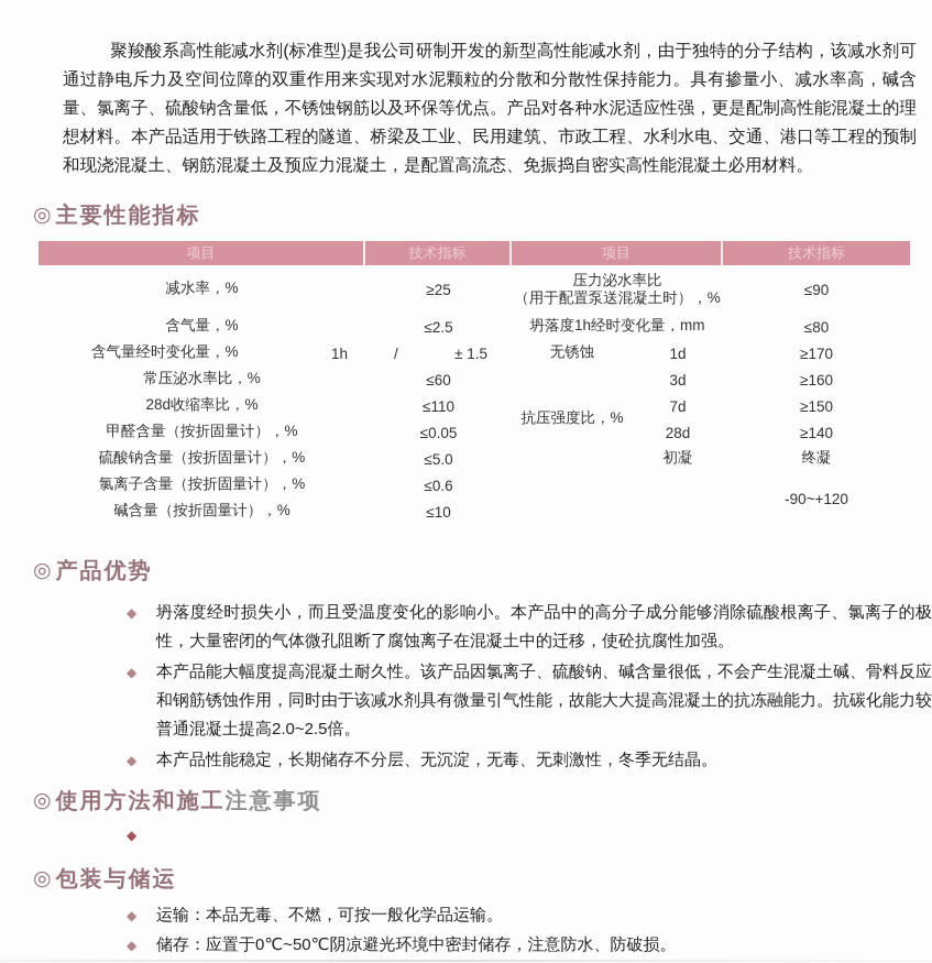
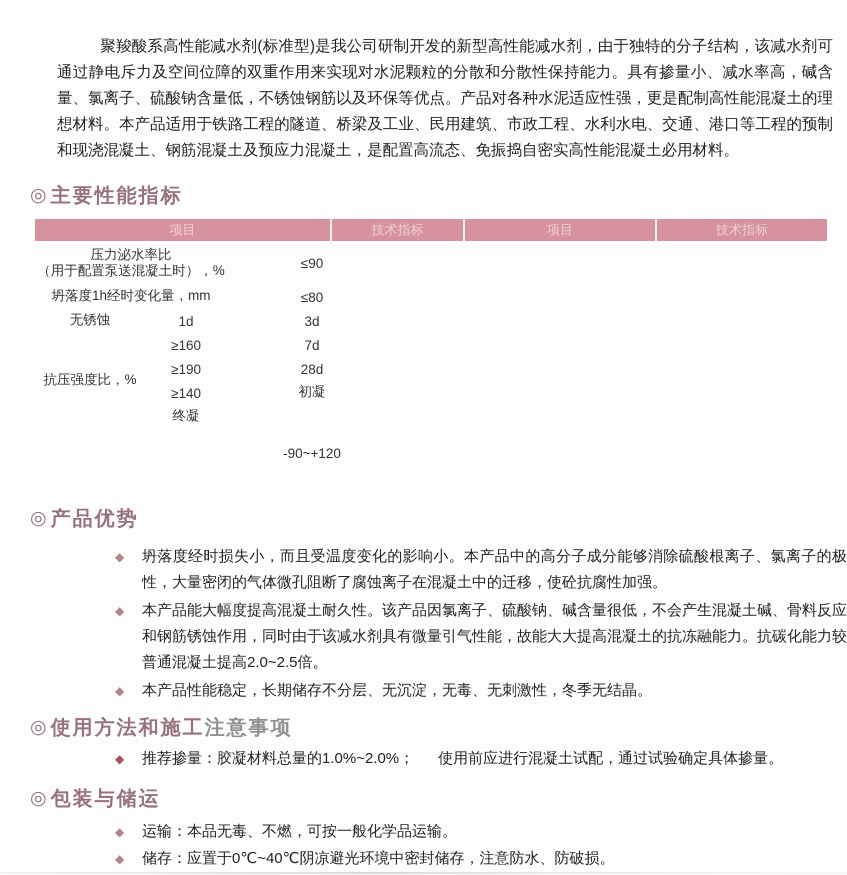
  聚羧酸系高性能减水剂(标准型)是我公司研制开发的新型高性能减水剂，由于独特的分子结构，该减水剂可通过静电斥力及空间位障的双重作用来实现对水泥颗粒的分散和分散性保持能力。具有掺量小、减水率高，碱含量、氯离子、硫酸钠含量低，不锈蚀钢筋以及环保等优点。产品对各种水泥适应性强，更是配制高性能混凝土的理想材料。本产品适用于铁路工程的隧道、桥梁及工业、民用建筑、市政工程、水利水电、交通、港口等工程的预制和现浇混凝土、钢筋混凝土及预应力混凝土，是配置高流态、免振捣自密实高性能混凝土必用材料。
  ◎
  主要性能指标
  项目
  技术指标
  项目
  技术指标
- 减水率，%
- ≥25
- 含气量，%
- ≤2.5
- 含气量经时变化量，%
- 1h
- /
- ± 1.5
- 常压泌水率比，%
- ≤60
- 28d收缩率比，%
- ≤110
- 甲醛含量（按折固量计），%
- ≤0.05
- 硫酸钠含量（按折固量计），%
- ≤5.0
- 氯离子含量（按折固量计），%
- ≤0.6
- 碱含量（按折固量计），%
- ≤10
  压力泌水率比
  （用于配置泵送混凝土时），%
  ≤90
  坍落度1h经时变化量，mm
  ≤80
  无锈蚀
  抗压强度比，%
  1d
- ≥170
  3d
  ≥160
  7d
- ≥150
+ ≥190
  28d
  ≥140
  初凝
  -90~+120
  终凝
  ◎
  产品优势
  ◆
  坍落度经时损失小，而且受温度变化的影响小。本产品中的高分子成分能够消除硫酸根离子、氯离子的极性，大量密闭的气体微孔阻断了腐蚀离子在混凝土中的迁移，使砼抗腐性加强。
  ◆
  本产品能大幅度提高混凝土耐久性。该产品因氯离子、硫酸钠、碱含量很低，不会产生混凝土碱、骨料反应和钢筋锈蚀作用，同时由于该减水剂具有微量引气性能，故能大大提高混凝土的抗冻融能力。抗碳化能力较普通混凝土提高2.0~2.5倍。
  ◆
  本产品性能稳定，长期储存不分层、无沉淀，无毒、无刺激性，冬季无结晶。
  ◎
  使用方法和施工
  注意事项
  ◆
+ 推荐掺量：胶凝材料总量的1.0%~2.0%； 使用前应进行混凝土试配，通过试验确定具体掺量。
  ◎
  包装与储运
  ◆
  运输：本品无毒、不燃，可按一般化学品运输。
  ◆
- 储存：应置于0℃~50℃阴凉避光环境中密封储存，注意防水、防破损。
+ 储存：应置于0℃~40℃阴凉避光环境中密封储存，注意防水、防破损。
